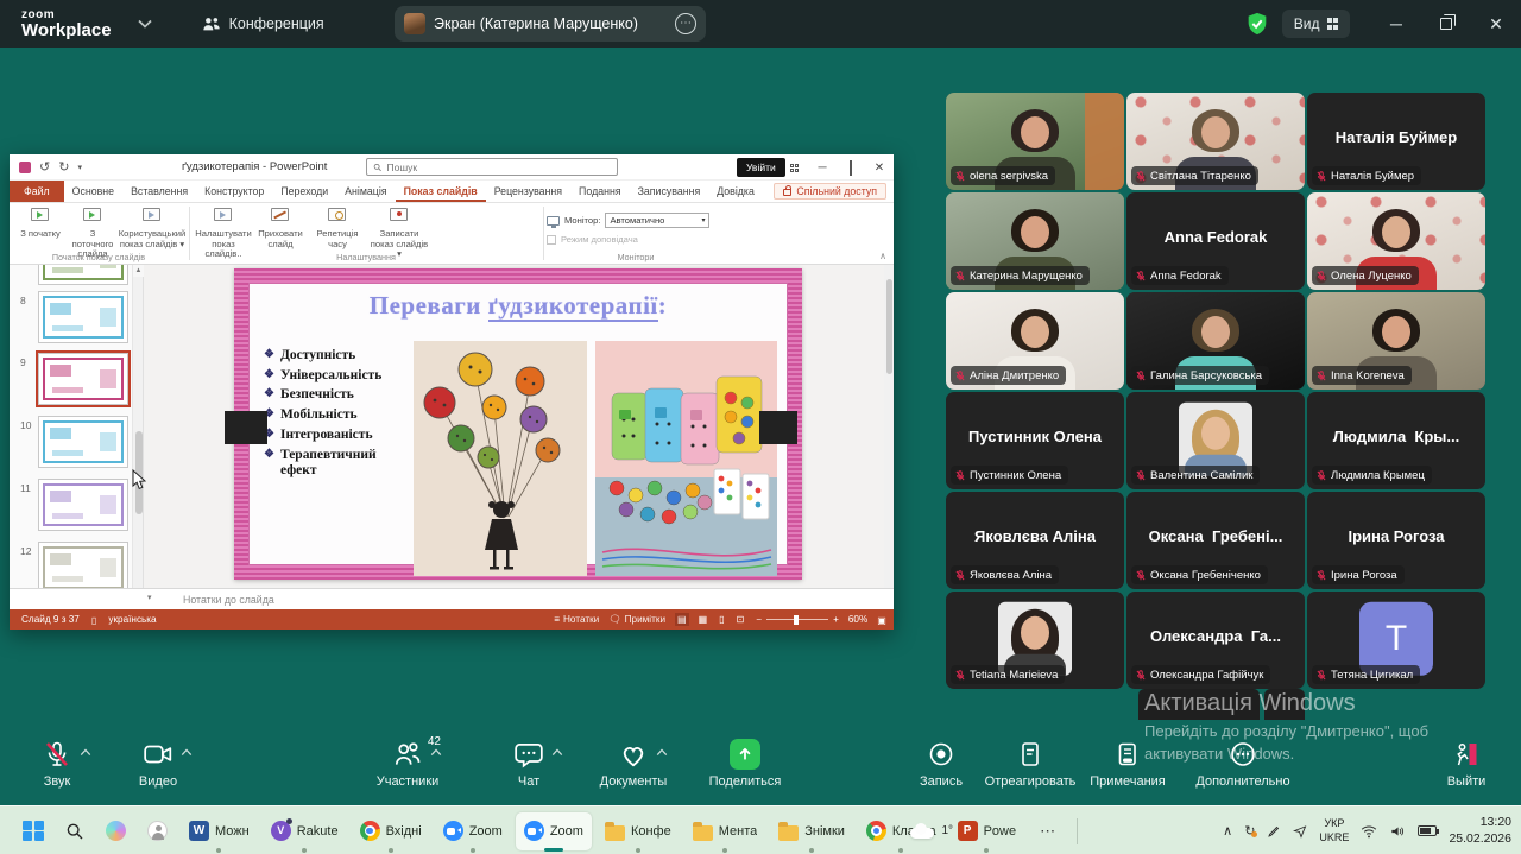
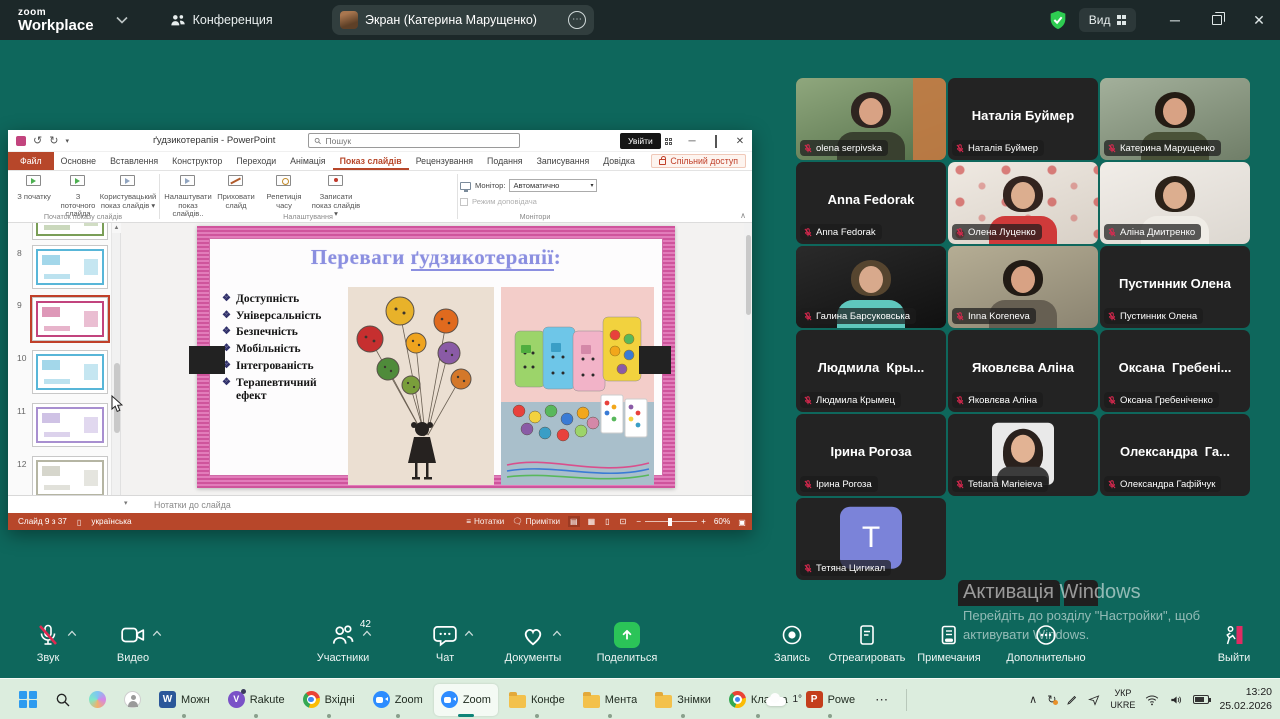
  zoom
  Workplace
  Конференция
  Экран (Катерина Марущенко)
  ⋯
  Вид
  ─
  ✕
  ↺
  ↻
  ґудзикотерапія - PowerPoint
  Пошук
  Увійти
  ─
  ✕
  Файл
  Основне
  Вставлення
  Конструктор
  Переходи
  Анімація
  Показ слайдів
  Рецензування
  Подання
  Записування
  Довідка
  Спільний доступ
  З початку
  З поточного слайда
  Користувацький показ слайдів ▾
  Початок показу слайдів
  Налаштувати показ слайдів..
  Приховати слайд
  Репетиція часу
  Записати показ слайдів ▾
  Налаштування
  Монітор:
  Автоматично
  Режим доповідача
  Монітори
  ∧
  8
  9
  10
  11
  12
  Переваги ґудзикотерапії:
  ❖
  Доступність
  ❖
  Універсальність
  ❖
  Безпечність
  ❖
  Мобільність
  ❖
  Інтегрованість
  ❖
  Терапевтичний ефект
  Нотатки до слайда
  Слайд 9 з 37
  ▯
  українська
  ≡
  Нотатки
  🗨
  Примітки
  ▤
  ▦
  ▯
  ⊡
  − +
  60%
  ▣
  olena serpivska
- Світлана Тітаренко
  Наталія Буймер
  Наталія Буймер
  Катерина Марущенко
  Anna Fedorak
  Anna Fedorak
  Олена Луценко
  Аліна Дмитренко
  Галина Барсуковська
  Inna Koreneva
  Пустинник Олена
  Пустинник Олена
- Валентина Самілик
  Людмила Кры...
  Людмила Крымец
  Яковлєва Аліна
  Яковлєва Аліна
  Оксана Гребені...
  Оксана Гребеніченко
  Ірина Рогоза
  Ірина Рогоза
  Tetiana Marieieva
  Олександра Га...
  Олександра Гафійчук
  T
  Тетяна Цигикал
  Активація Windows
- Перейдіть до розділу "Дмитренко", щоб
+ Перейдіть до розділу "Настройки", щоб
  активувати Wndows.
  Звук
  Видео
  42
  Участники
  Чат
  Документы
  Поделиться
  Запись
  Отреагировать
  Примечания
  Дополнительно
  Выйти
  W
  Можн
  V
  Rakute
  Вхідні
  Zoom
  Zoom
  Конфе
  Мента
  Знімки
  P
  Powe
  ⋯
  1°
  ∧
  ↻
  УКР
  UKRE
  13:20
  25.02.2026
